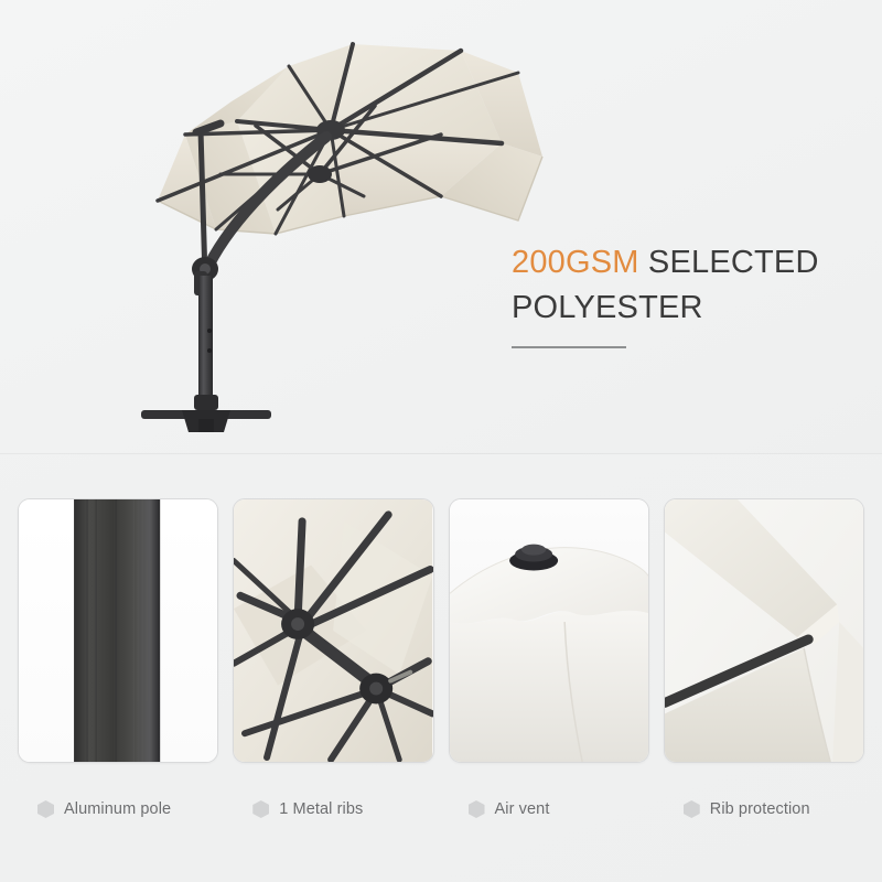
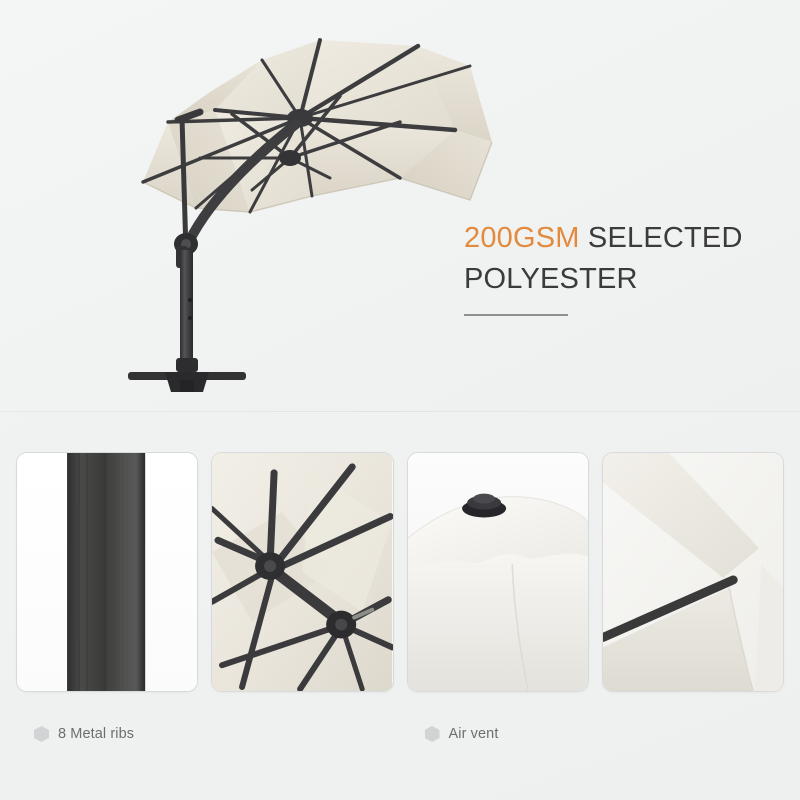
  200GSM SELECTED
  POLYESTER
- Aluminum pole
- 1 Metal ribs
+ 8 Metal ribs
  Air vent
- Rib protection
